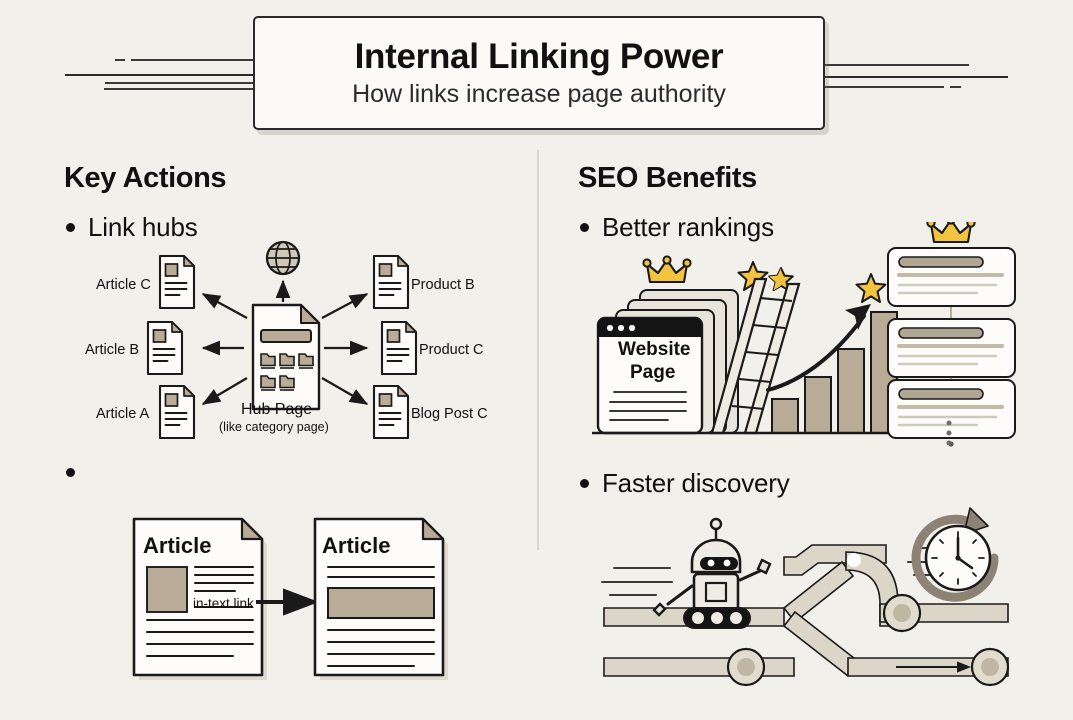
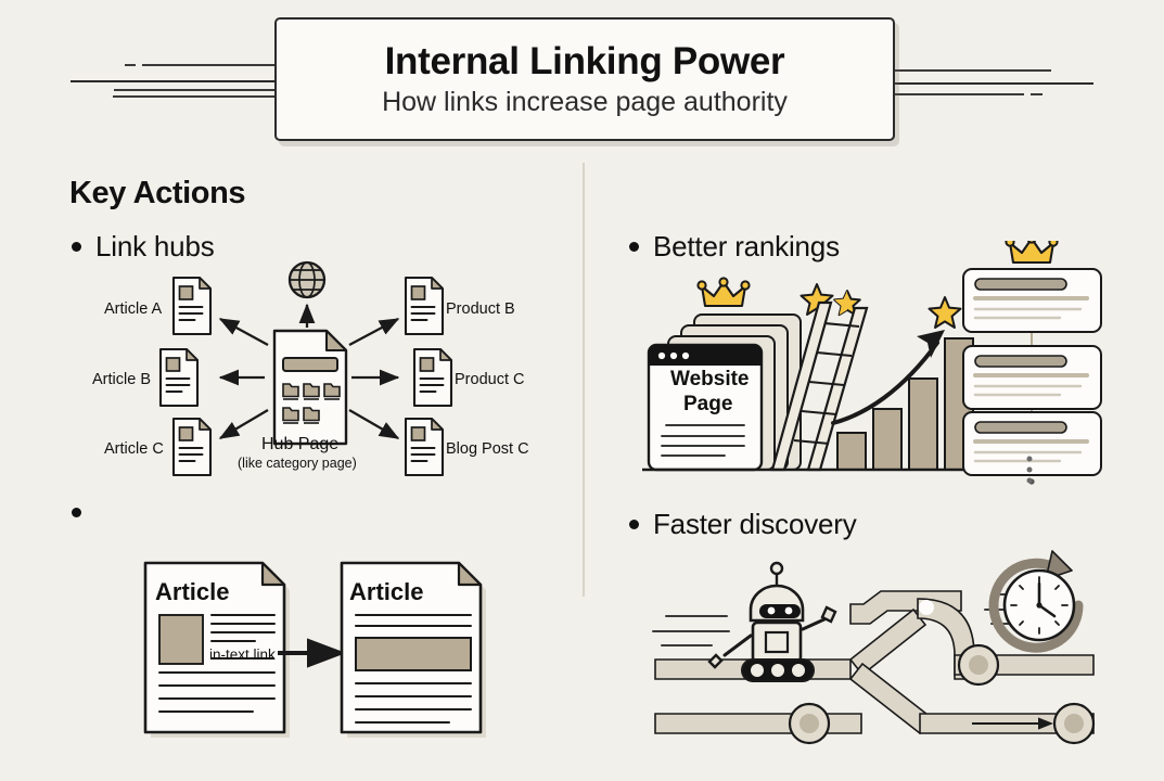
  Internal Linking Power
  How links increase page authority
  Key Actions
  Link hubs
- Article C
+ Article A
  Article B
- Article A
+ Article C
  Product B
  Product C
  Blog Post C
  Hub Page
  (like category page)
  Article
  Article
  in-text link
- SEO Benefits
  Better rankings
  Website
  Page
  Faster discovery
